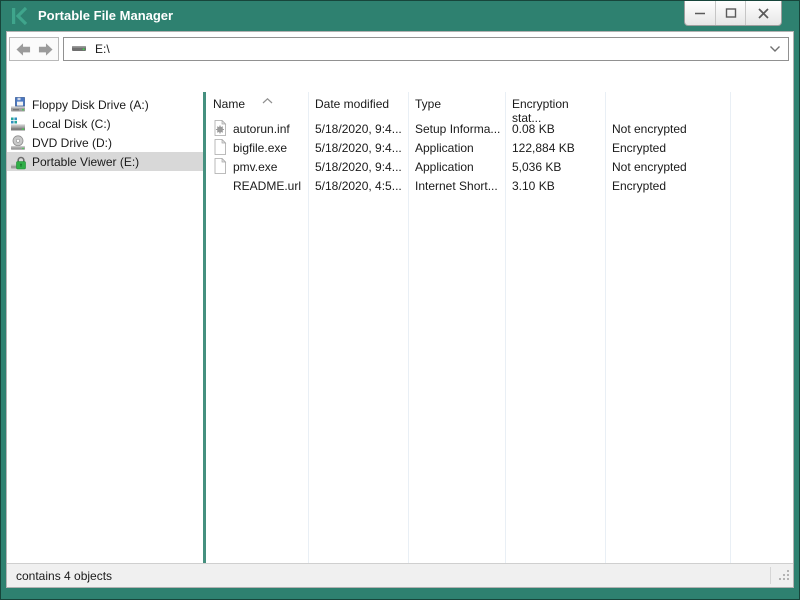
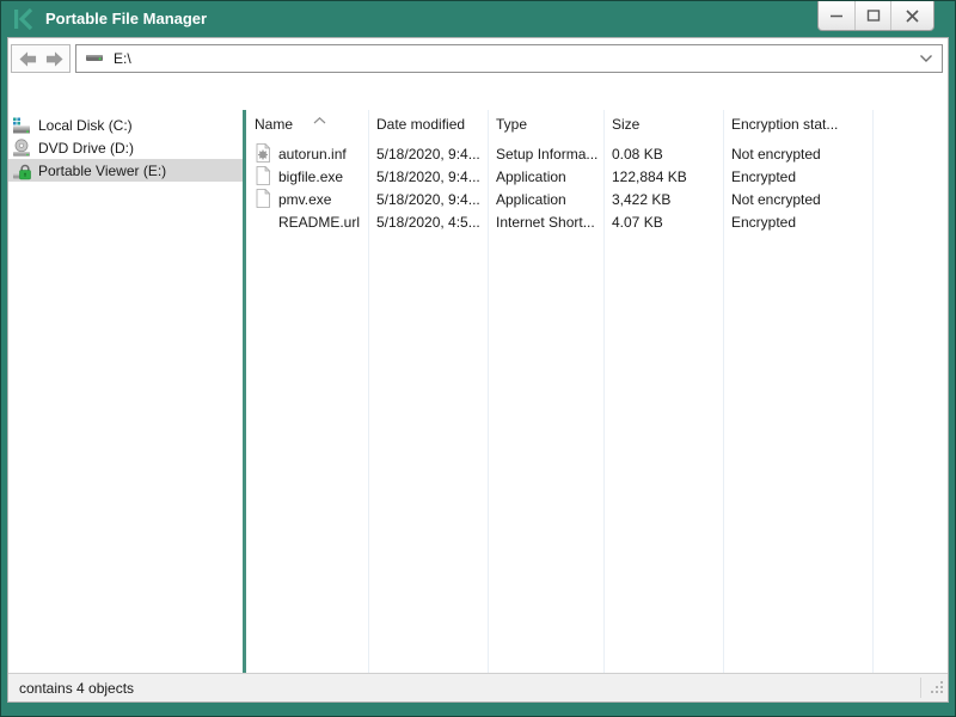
  Portable File Manager
  E:\
- Floppy Disk Drive (A:)
  Local Disk (C:)
  DVD Drive (D:)
  Portable Viewer (E:)
  Name
  Date modified
  Type
+ Size
  Encryption stat...
  autorun.inf
  5/18/2020, 9:4...
  Setup Informa...
  0.08 KB
  Not encrypted
  bigfile.exe
  5/18/2020, 9:4...
  Application
  122,884 KB
  Encrypted
  pmv.exe
  5/18/2020, 9:4...
  Application
- 5,036 KB
+ 3,422 KB
  Not encrypted
  README.url
  5/18/2020, 4:5...
  Internet Short...
- 3.10 KB
+ 4.07 KB
  Encrypted
  contains 4 objects
